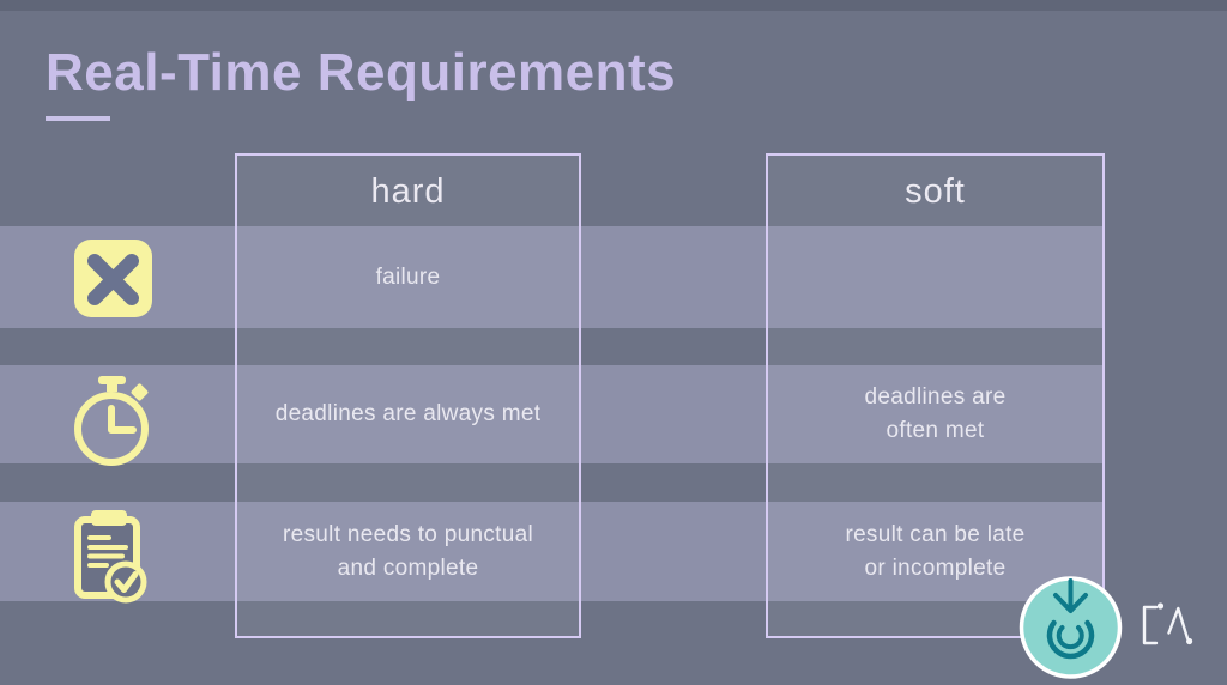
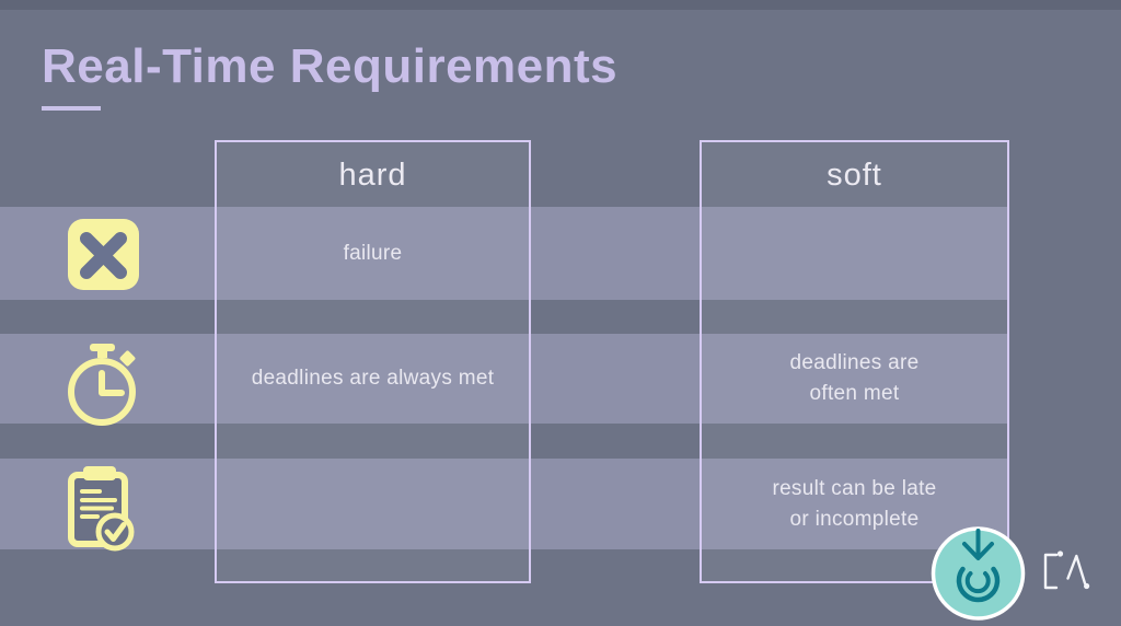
  Real-Time Requirements
  hard
  soft
  failure
  deadlines are always met
  deadlines are
  often met
- result needs to punctual
- and complete
  result can be late
  or incomplete
